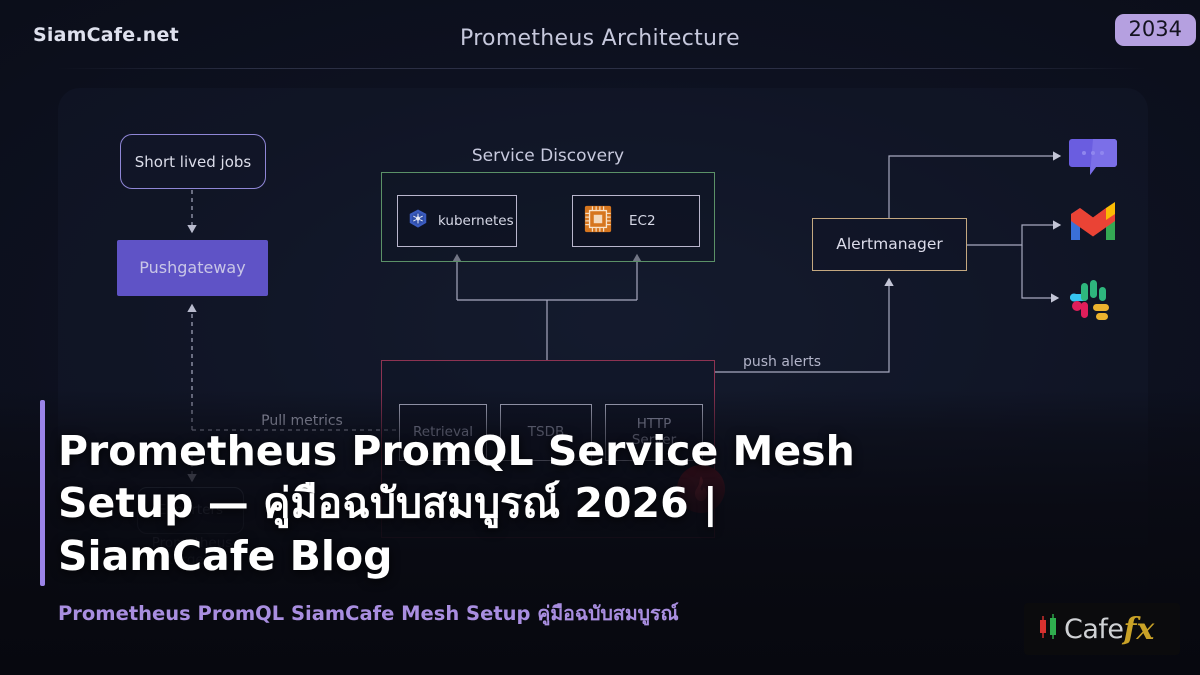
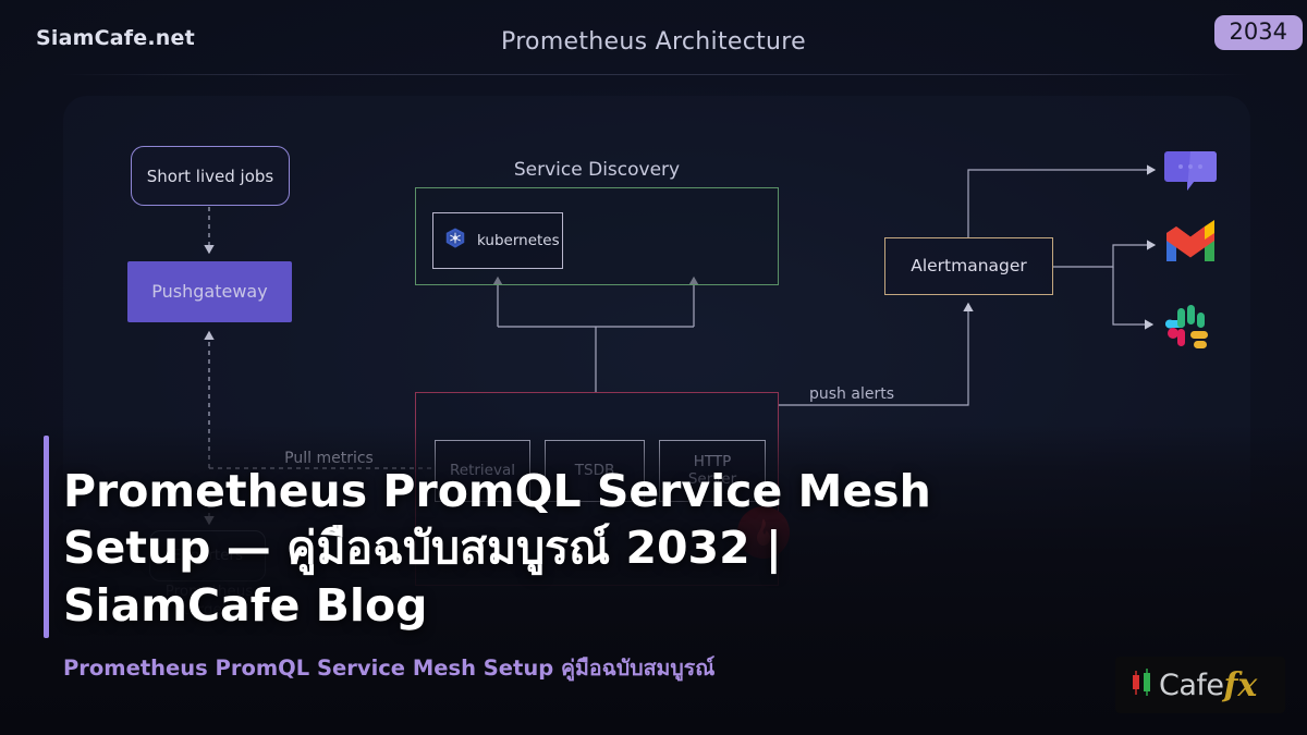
  SiamCafe.net
  Prometheus Architecture
  2034
  Short lived jobs
  Pushgateway
  Service Discovery
  kubernetes
- EC2
  push alerts
  Alertmanager
- Prometheus PromQL Service Mesh Setup — คู่มือฉบับสมบูรณ์ 2026 | SiamCafe Blog
+ Prometheus PromQL Service Mesh Setup — คู่มือฉบับสมบูรณ์ 2032 | SiamCafe Blog
- Prometheus PromQL SiamCafe Mesh Setup คู่มือฉบับสมบูรณ์
+ Prometheus PromQL Service Mesh Setup คู่มือฉบับสมบูรณ์
  Cafe
  fx
